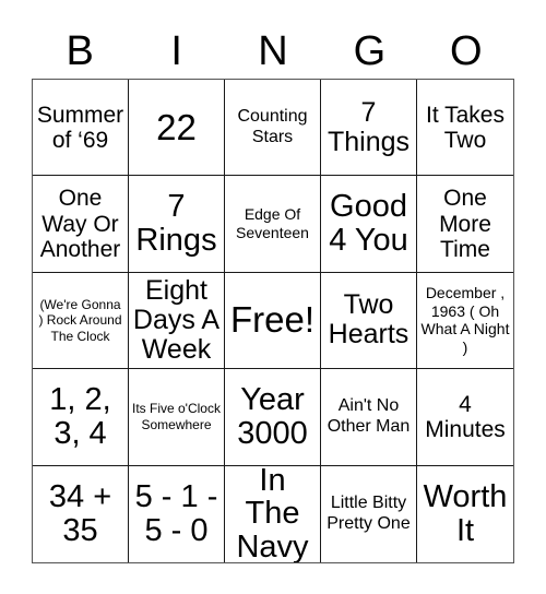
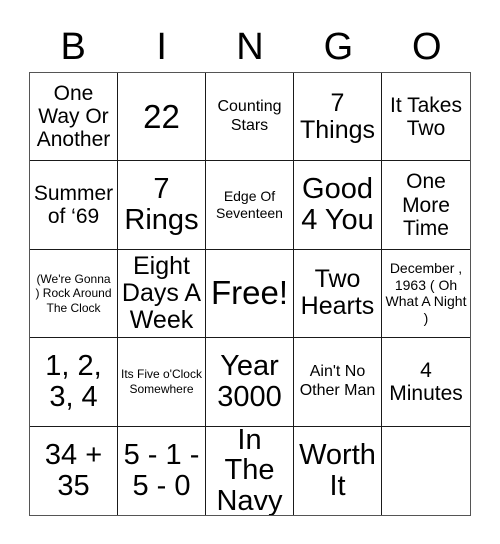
  B
  I
  N
  G
  O
- Summer of ‘69
+ One Way Or Another
  22
  Counting Stars
  7 Things
  It Takes Two
- One Way Or Another
+ Summer of ‘69
  7 Rings
  Edge Of Seventeen
  Good 4 You
  One More Time
  (We're Gonna ) Rock Around The Clock
  Eight Days A Week
  Free!
  Two Hearts
  December , 1963 ( Oh What A Night )
  1, 2, 3, 4
  Its Five o'Clock Somewhere
  Year 3000
  Ain't No Other Man
  4 Minutes
  34 + 35
  5 - 1 - 5 - 0
  In The Navy
- Little Bitty Pretty One
  Worth It
